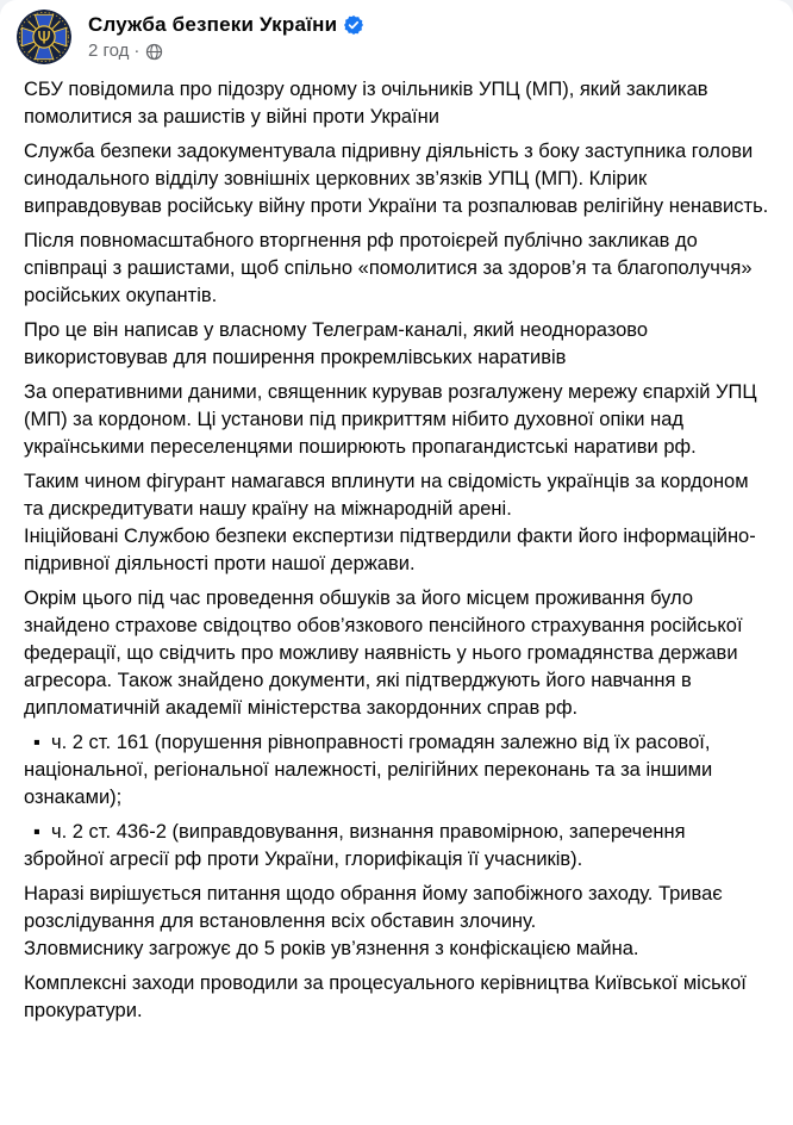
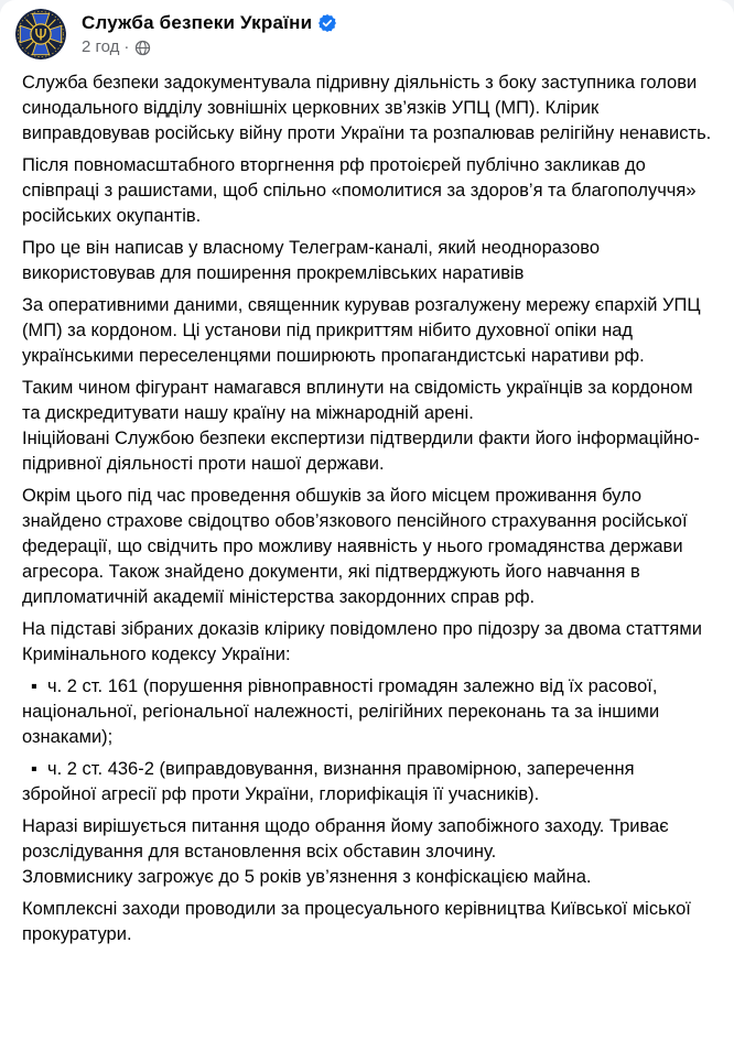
  Ψ
  Служба безпеки України
  2 год
  ·
- СБУ повідомила про підозру одному із очільників УПЦ (МП), який закликав помолитися за рашистів у війні проти України
  Служба безпеки задокументувала підривну діяльність з боку заступника голови синодального відділу зовнішніх церковних зв’язків УПЦ (МП). Клірик виправдовував російську війну проти України та розпалював релігійну ненависть.
  Після повномасштабного вторгнення рф протоієрей публічно закликав до співпраці з рашистами, щоб спільно «помолитися за здоров’я та благополуччя» російських окупантів.
  Про це він написав у власному Телеграм-каналі, який неодноразово використовував для поширення прокремлівських наративів
  За оперативними даними, священник курував розгалужену мережу єпархій УПЦ (МП) за кордоном. Ці установи під прикриттям нібито духовної опіки над українськими переселенцями поширюють пропагандистські наративи рф.
  Таким чином фігурант намагався вплинути на свідомість українців за кордоном та дискредитувати нашу країну на міжнародній арені.
  Ініційовані Службою безпеки експертизи підтвердили факти його інформаційно-підривної діяльності проти нашої держави.
  Окрім цього під час проведення обшуків за його місцем проживання було знайдено страхове свідоцтво обов’язкового пенсійного страхування російської федерації, що свідчить про можливу наявність у нього громадянства держави агресора. Також знайдено документи, які підтверджують його навчання в дипломатичній академії міністерства закордонних справ рф.
+ На підставі зібраних доказів клірику повідомлено про підозру за двома статтями Кримінального кодексу України:
  ▪ ч. 2 ст. 161 (порушення рівноправності громадян залежно від їх расової, національної, регіональної належності, релігійних переконань та за іншими ознаками);
  ▪ ч. 2 ст. 436-2 (виправдовування, визнання правомірною, заперечення збройної агресії рф проти України, глорифікація її учасників).
  Наразі вирішується питання щодо обрання йому запобіжного заходу. Триває розслідування для встановлення всіх обставин злочину.
  Зловмиснику загрожує до 5 років ув’язнення з конфіскацією майна.
  Комплексні заходи проводили за процесуального керівництва Київської міської прокуратури.
